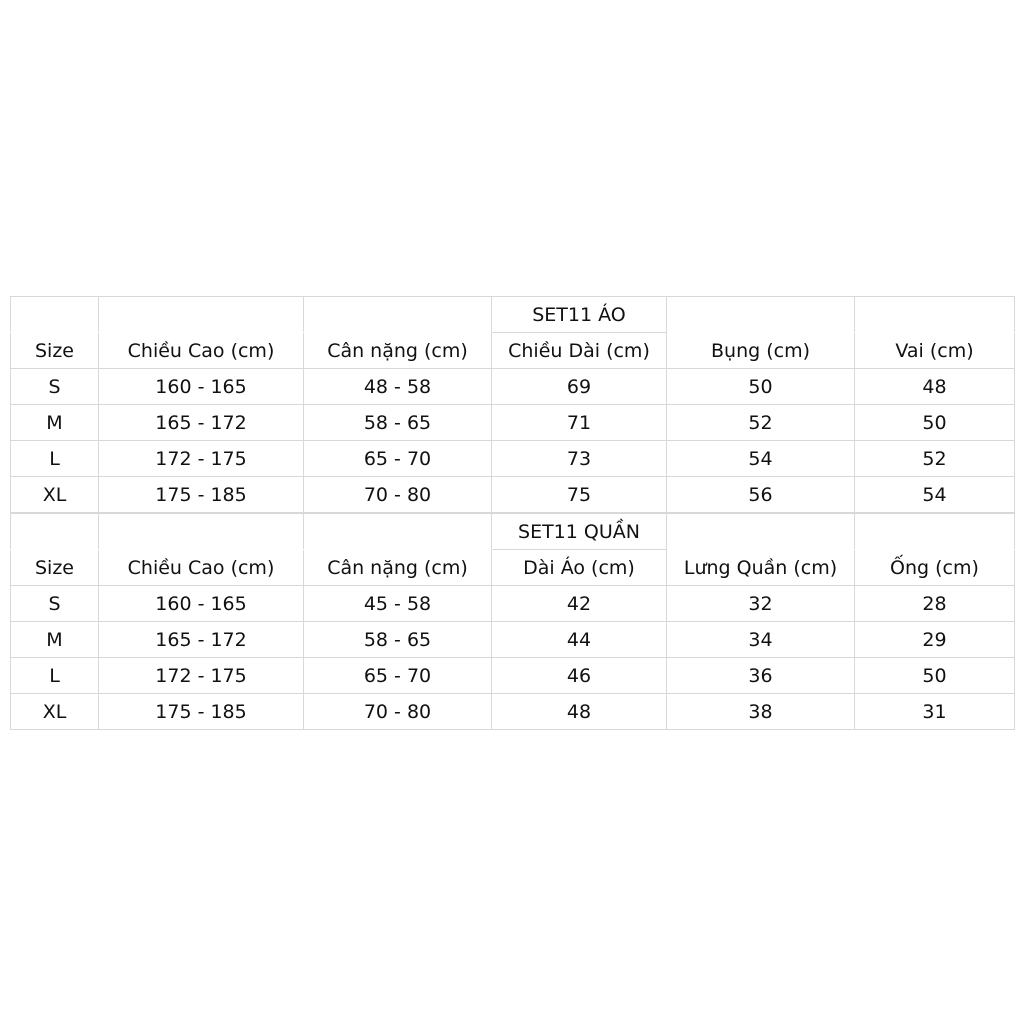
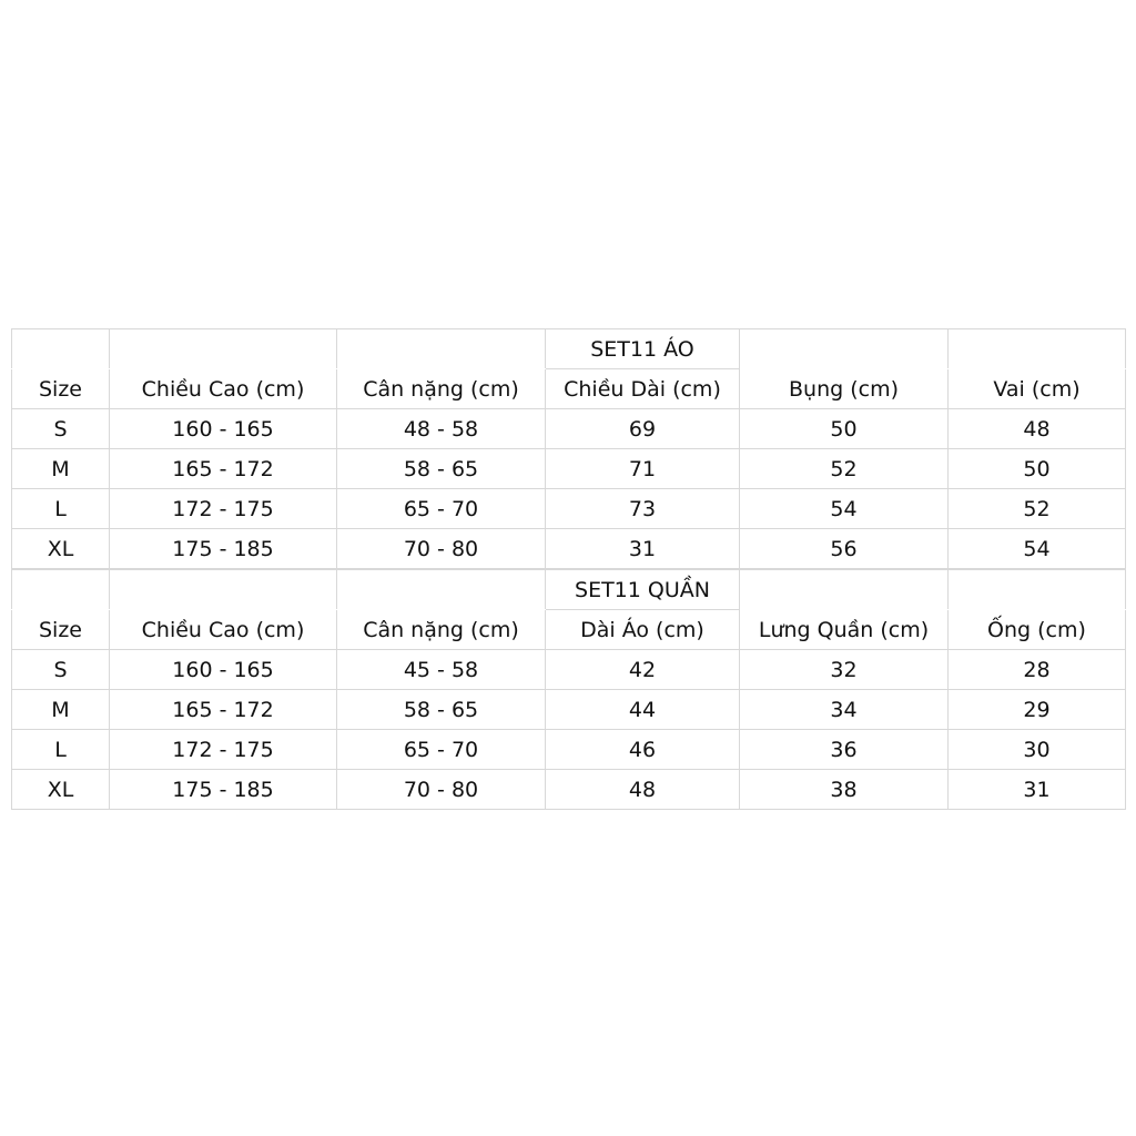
  			SET11 ÁO
  Size	Chiều Cao (cm)	Cân nặng (cm)	Chiều Dài (cm)	Bụng (cm)	Vai (cm)
  S	160 - 165	48 - 58	69	50	48
  M	165 - 172	58 - 65	71	52	50
  L	172 - 175	65 - 70	73	54	52
- XL	175 - 185	70 - 80	75	56	54
+ XL	175 - 185	70 - 80	31	56	54
  			SET11 QUẦN
  Size	Chiều Cao (cm)	Cân nặng (cm)	Dài Áo (cm)	Lưng Quần (cm)	Ống (cm)
  S	160 - 165	45 - 58	42	32	28
  M	165 - 172	58 - 65	44	34	29
- L	172 - 175	65 - 70	46	36	50
+ L	172 - 175	65 - 70	46	36	30
  XL	175 - 185	70 - 80	48	38	31
